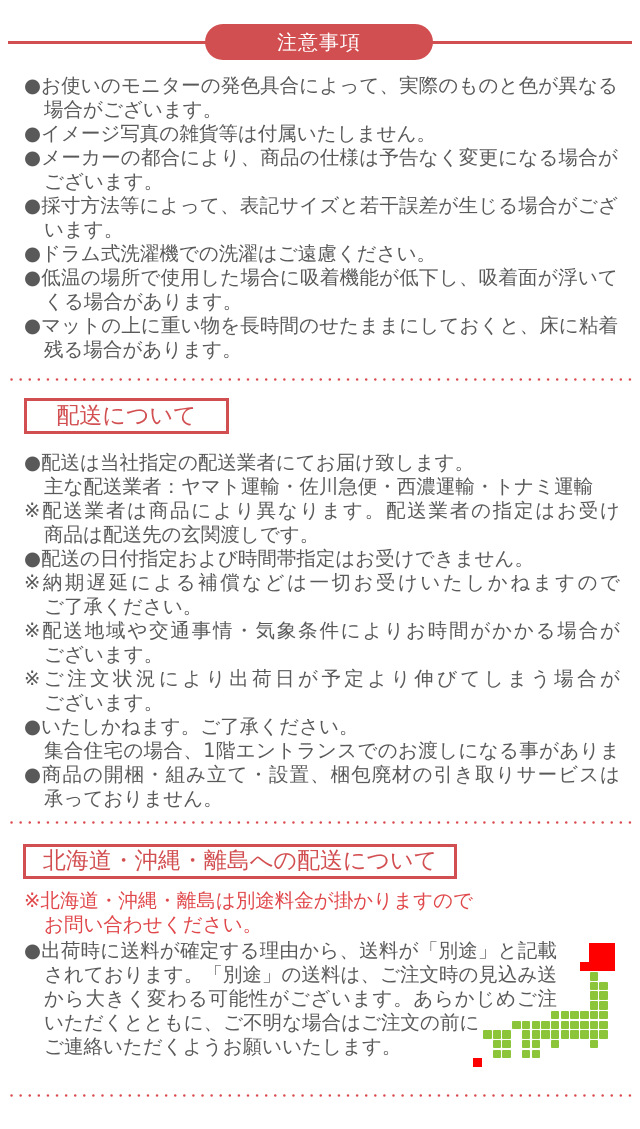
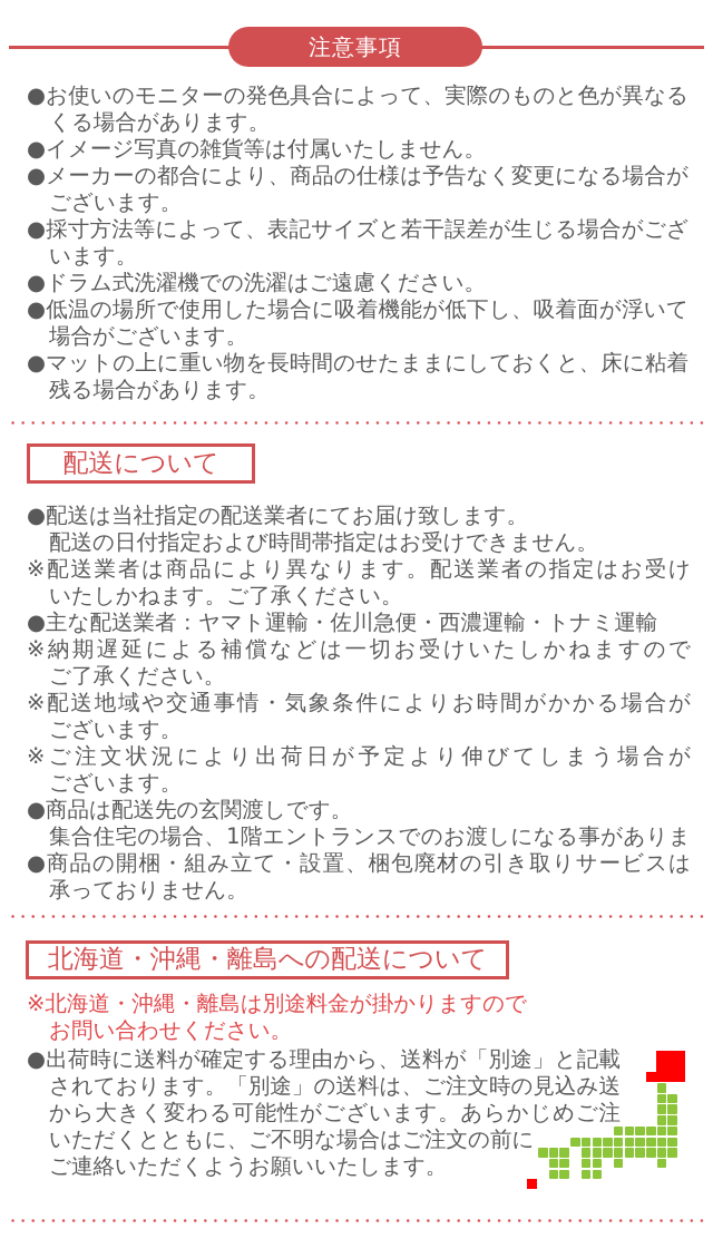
  注意事項
  ●お使いのモニターの発色具合によって、実際のものと色が異なる
- 場合がございます。
+ くる場合があります。
  ●イメージ写真の雑貨等は付属いたしません。
  ●メーカーの都合により、商品の仕様は予告なく変更になる場合が
  ございます。
  ●採寸方法等によって、表記サイズと若干誤差が生じる場合がござ
  います。
  ●ドラム式洗濯機での洗濯はご遠慮ください。
  ●低温の場所で使用した場合に吸着機能が低下し、吸着面が浮いて
- くる場合があります。
+ 場合がございます。
  ●マットの上に重い物を長時間のせたままにしておくと、床に粘着
  残る場合があります。
  配送について
  ●配送は当社指定の配送業者にてお届け致します。
- 主な配送業者：ヤマト運輸・佐川急便・西濃運輸・トナミ運輸
+ 配送の日付指定および時間帯指定はお受けできません。
  ※配送業者は商品により異なります。配送業者の指定はお受け
- 商品は配送先の玄関渡しです。
+ いたしかねます。ご了承ください。
- ●配送の日付指定および時間帯指定はお受けできません。
+ ●主な配送業者：ヤマト運輸・佐川急便・西濃運輸・トナミ運輸
  ※納期遅延による補償などは一切お受けいたしかねますので
  ご了承ください。
  ※配送地域や交通事情・気象条件によりお時間がかかる場合が
  ございます。
  ※ご注文状況により出荷日が予定より伸びてしまう場合が
  ございます。
- ●いたしかねます。ご了承ください。
+ ●商品は配送先の玄関渡しです。
  集合住宅の場合、1階エントランスでのお渡しになる事がありま
  ●商品の開梱・組み立て・設置、梱包廃材の引き取りサービスは
  承っておりません。
  北海道・沖縄・離島への配送について
  ※北海道・沖縄・離島は別途料金が掛かりますので
  お問い合わせください。
  ●出荷時に送料が確定する理由から、送料が「別途」と記載
  されております。「別途」の送料は、ご注文時の見込み送
  から大きく変わる可能性がございます。あらかじめご注
  いただくとともに、ご不明な場合はご注文の前に
  ご連絡いただくようお願いいたします。
